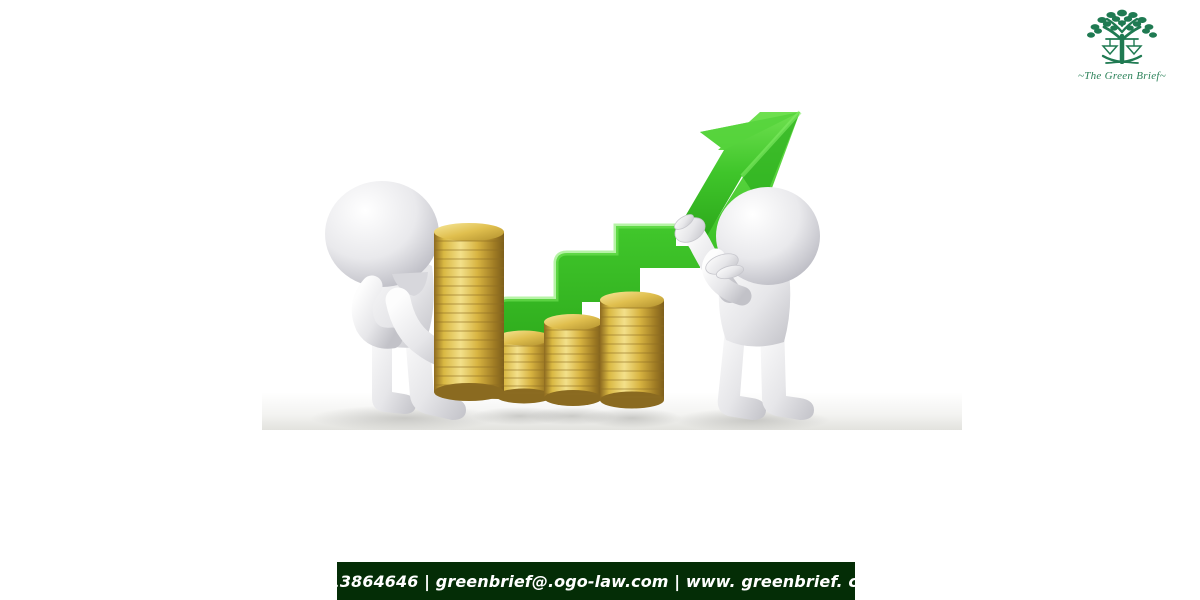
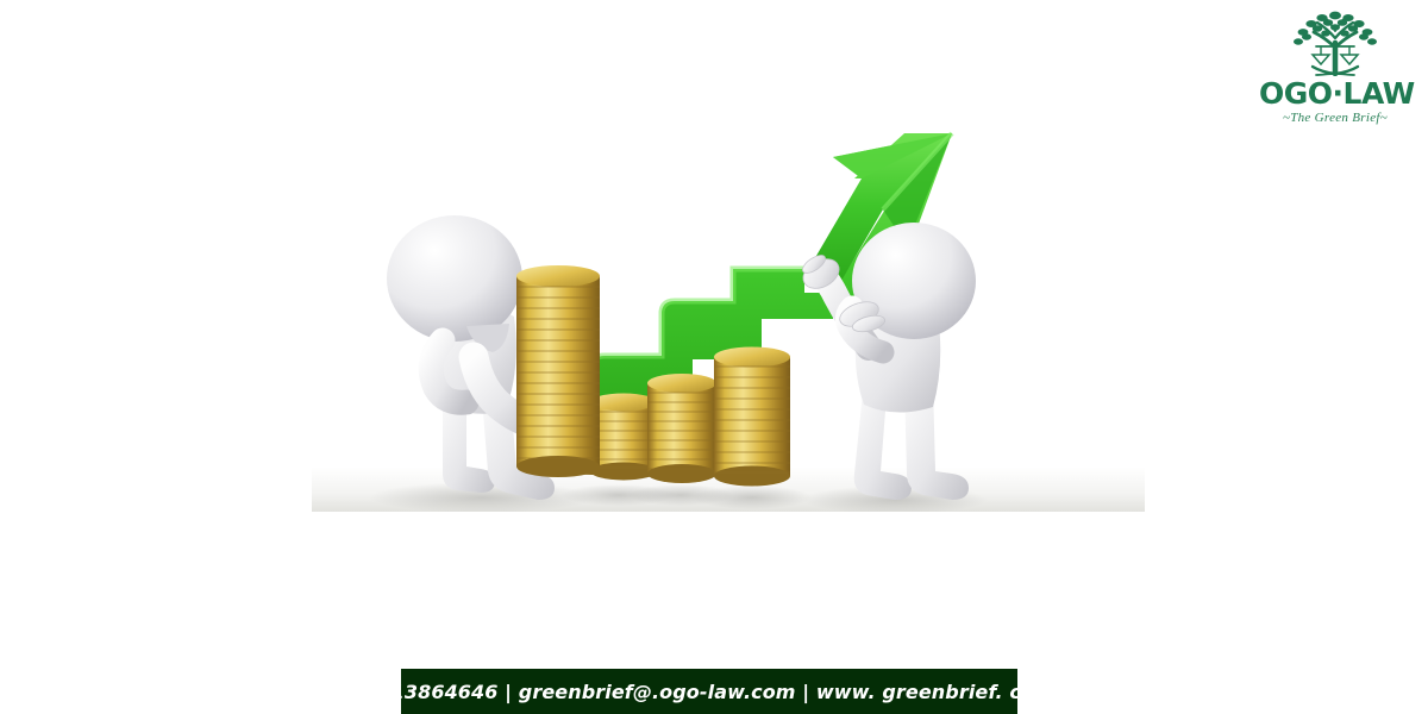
+ OGO·LAW
  ~The Green Brief~
  0713864646 | greenbrief@.ogo-law.com | www. greenbrief. com
